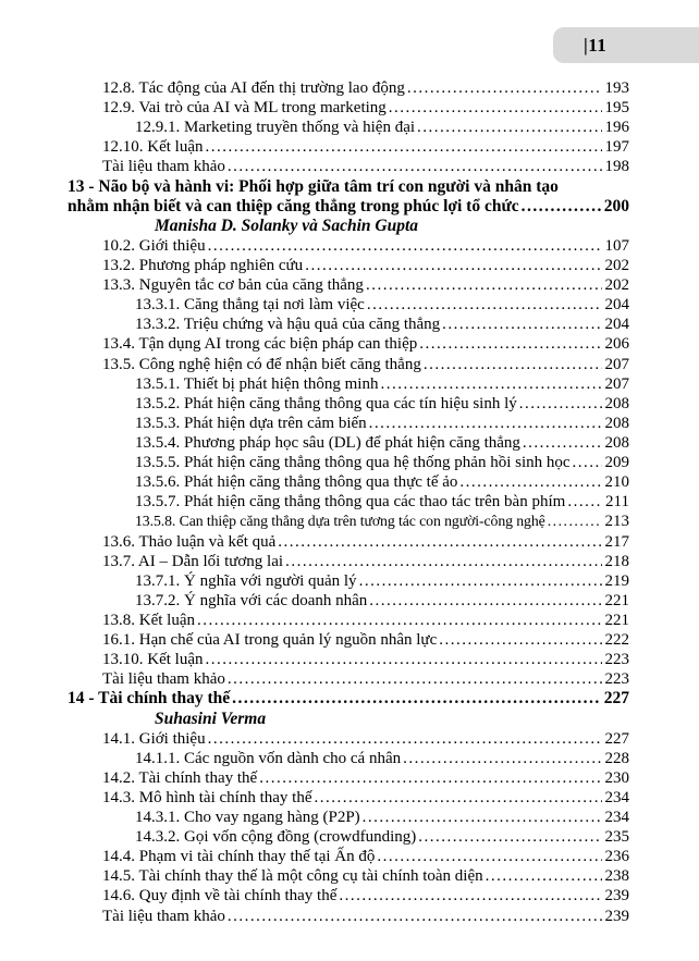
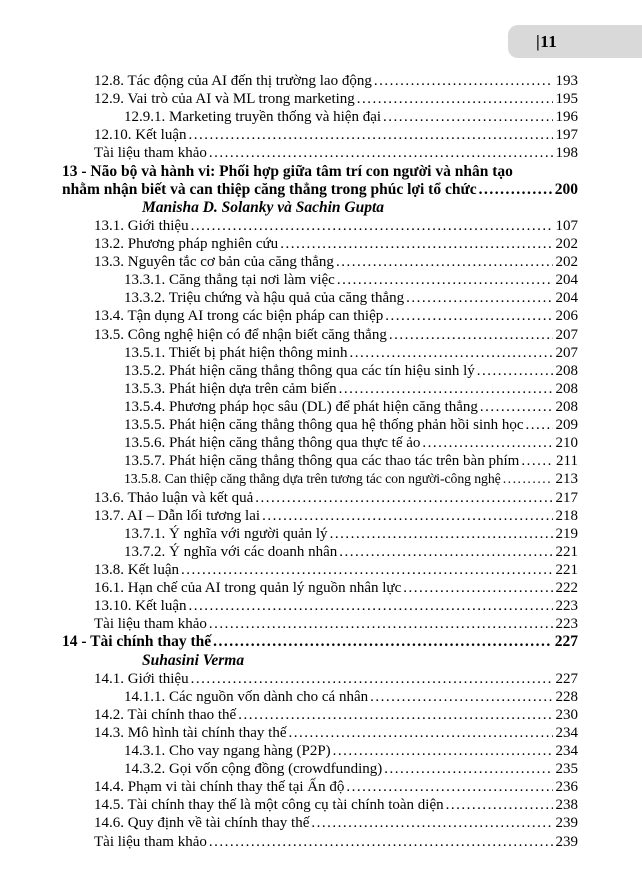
  |11
  12.8. Tác động của AI đến thị trường lao động
  193
  12.9. Vai trò của AI và ML trong marketing
  195
  12.9.1. Marketing truyền thống và hiện đại
  196
  12.10. Kết luận
  197
  Tài liệu tham khảo
  198
  13 - Não bộ và hành vi: Phối hợp giữa tâm trí con người và nhân tạo
  nhằm nhận biết và can thiệp căng thẳng trong phúc lợi tổ chức
  200
  Manisha D. Solanky và Sachin Gupta
- 10.2. Giới thiệu
+ 13.1. Giới thiệu
  107
  13.2. Phương pháp nghiên cứu
  202
  13.3. Nguyên tắc cơ bản của căng thẳng
  202
  13.3.1. Căng thẳng tại nơi làm việc
  204
  13.3.2. Triệu chứng và hậu quả của căng thẳng
  204
  13.4. Tận dụng AI trong các biện pháp can thiệp
  206
  13.5. Công nghệ hiện có để nhận biết căng thẳng
  207
  13.5.1. Thiết bị phát hiện thông minh
  207
  13.5.2. Phát hiện căng thẳng thông qua các tín hiệu sinh lý
  208
  13.5.3. Phát hiện dựa trên cảm biến
  208
  13.5.4. Phương pháp học sâu (DL) để phát hiện căng thẳng
  208
  13.5.5. Phát hiện căng thẳng thông qua hệ thống phản hồi sinh học
  209
  13.5.6. Phát hiện căng thẳng thông qua thực tế ảo
  210
  13.5.7. Phát hiện căng thẳng thông qua các thao tác trên bàn phím
  211
  13.5.8. Can thiệp căng thẳng dựa trên tương tác con người-công nghệ
  213
  13.6. Thảo luận và kết quả
  217
  13.7. AI – Dẫn lối tương lai
  218
  13.7.1. Ý nghĩa với người quản lý
  219
  13.7.2. Ý nghĩa với các doanh nhân
  221
  13.8. Kết luận
  221
  16.1. Hạn chế của AI trong quản lý nguồn nhân lực
  222
  13.10. Kết luận
  223
  Tài liệu tham khảo
  223
  14 - Tài chính thay thế
  227
  Suhasini Verma
  14.1. Giới thiệu
  227
  14.1.1. Các nguồn vốn dành cho cá nhân
  228
- 14.2. Tài chính thay thế
+ 14.2. Tài chính thao thế
  230
  14.3. Mô hình tài chính thay thế
  234
  14.3.1. Cho vay ngang hàng (P2P)
  234
  14.3.2. Gọi vốn cộng đồng (crowdfunding)
  235
  14.4. Phạm vi tài chính thay thế tại Ấn độ
  236
  14.5. Tài chính thay thế là một công cụ tài chính toàn diện
  238
  14.6. Quy định về tài chính thay thế
  239
  Tài liệu tham khảo
  239
